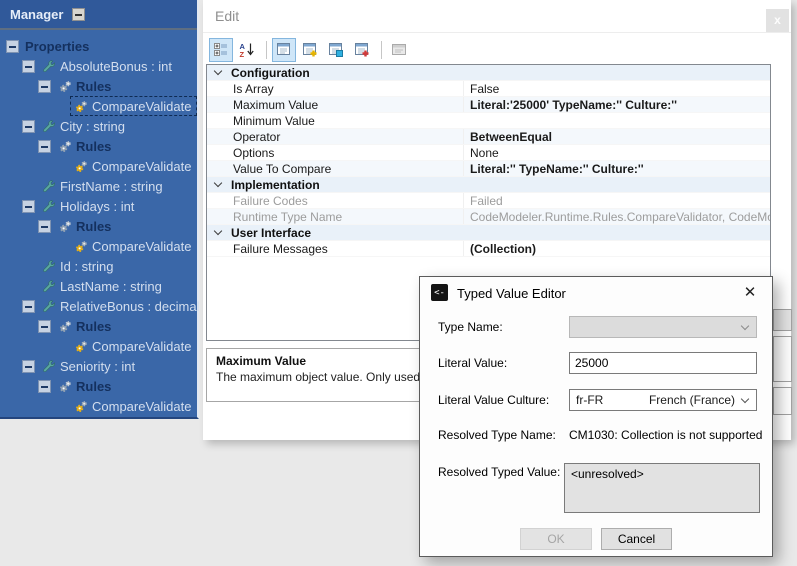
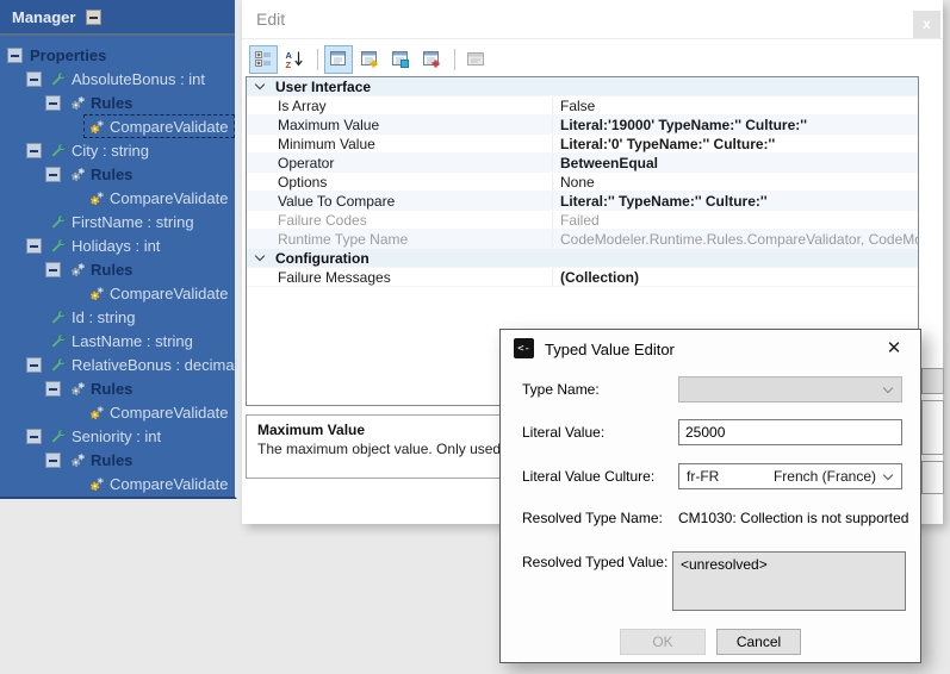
  Manager
  Properties
  AbsoluteBonus : int
  Rules
  CompareValidate
  City : string
  Rules
  CompareValidate
  FirstName : string
  Holidays : int
  Rules
  CompareValidate
  Id : string
  LastName : string
  RelativeBonus : decimal
  Rules
  CompareValidate
  Seniority : int
  Rules
  CompareValidate
  Edit
  x
  A
  Z
- Configuration
+ User Interface
  Is Array
  False
  Maximum Value
- Literal:'25000' TypeName:'' Culture:''
+ Literal:'19000' TypeName:'' Culture:''
  Minimum Value
+ Literal:'0' TypeName:'' Culture:''
  Operator
  BetweenEqual
  Options
  None
  Value To Compare
  Literal:'' TypeName:'' Culture:''
- Implementation
  Failure Codes
  Failed
  Runtime Type Name
  CodeModeler.Runtime.Rules.CompareValidator, CodeM
- User Interface
+ Configuration
  Failure Messages
  (Collection)
  Maximum Value
  The maximum object value. Only used
  <-
  Typed Value Editor
  ✕
  Type Name:
  Literal Value:
  25000
  Literal Value Culture:
  fr-FR
  French (France)
  Resolved Type Name:
  CM1030: Collection is not supported
  Resolved Typed Value:
  <unresolved>
  OK
  Cancel
